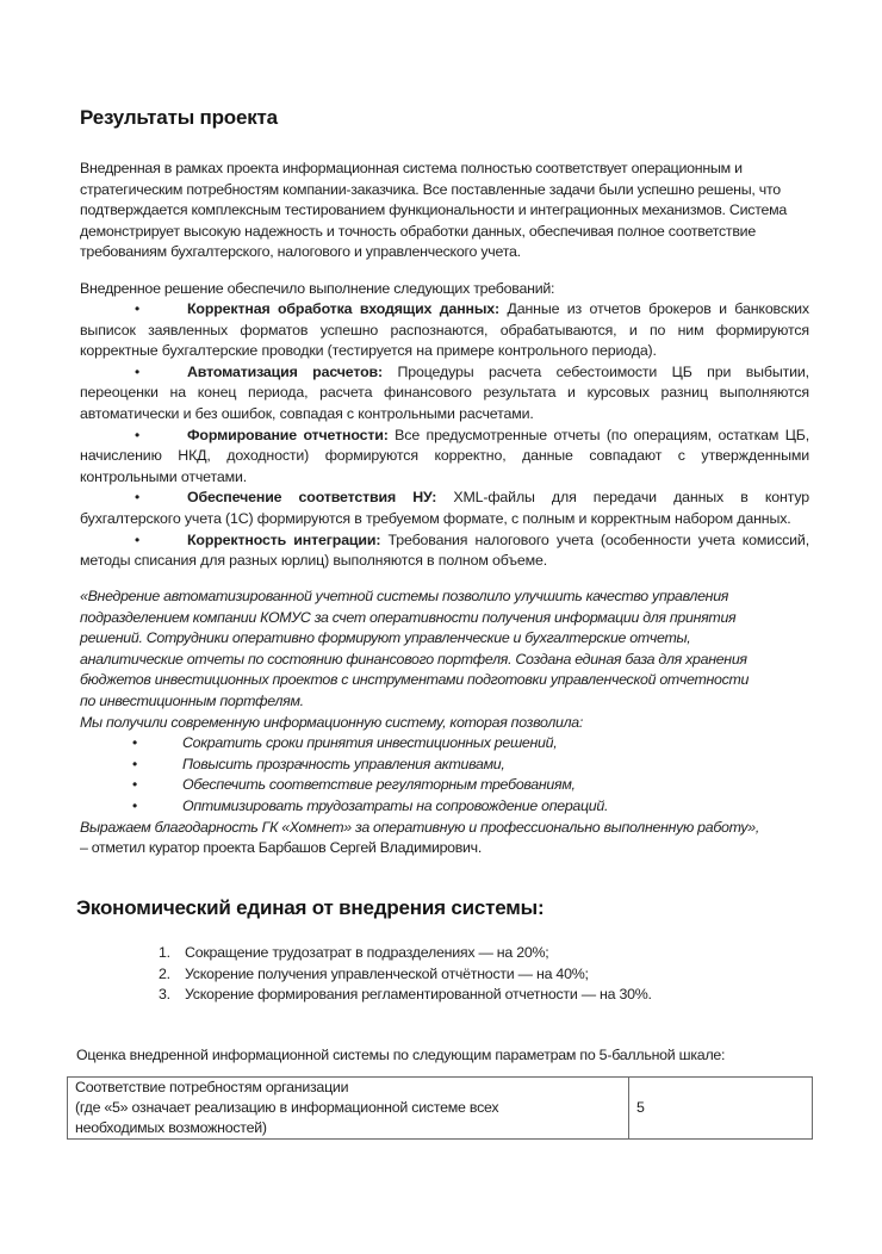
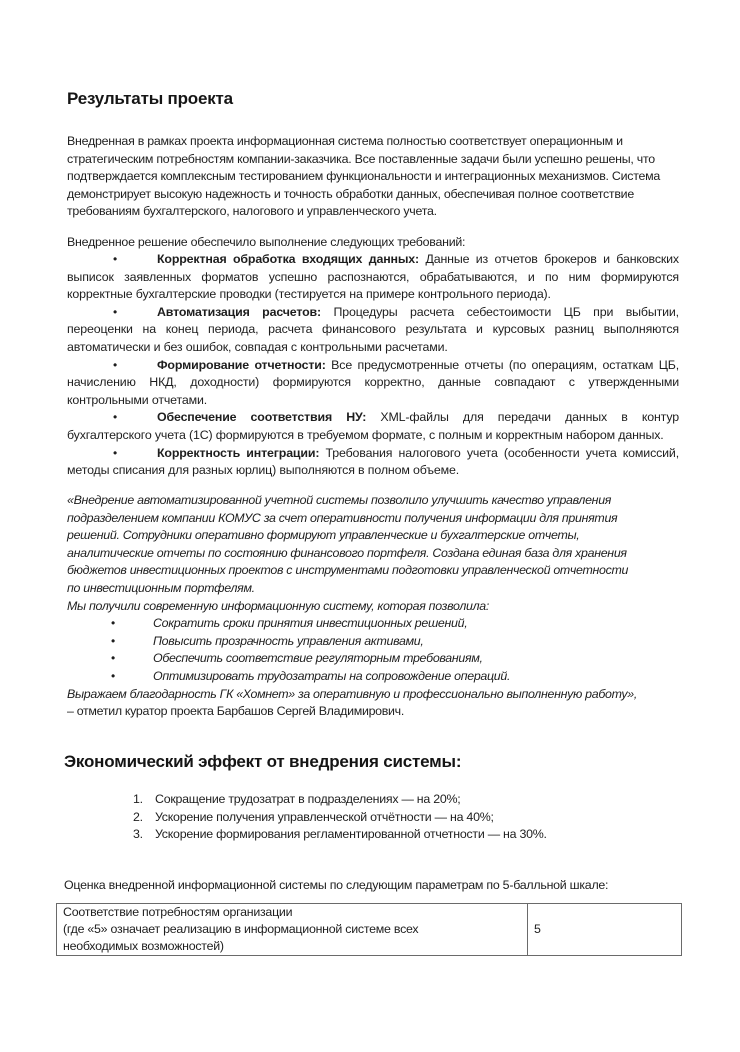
  Результаты проекта
  Внедренная в рамках проекта информационная система полностью соответствует операционным и стратегическим потребностям компании-заказчика. Все поставленные задачи были успешно решены, что подтверждается комплексным тестированием функциональности и интеграционных механизмов. Система демонстрирует высокую надежность и точность обработки данных, обеспечивая полное соответствие требованиям бухгалтерского, налогового и управленческого учета.
  Внедренное решение обеспечило выполнение следующих требований:
  •
  Корректная обработка входящих данных: Данные из отчетов брокеров и банковских выписок заявленных форматов успешно распознаются, обрабатываются, и по ним формируются корректные бухгалтерские проводки (тестируется на примере контрольного периода).
  •
  Автоматизация расчетов: Процедуры расчета себестоимости ЦБ при выбытии, переоценки на конец периода, расчета финансового результата и курсовых разниц выполняются автоматически и без ошибок, совпадая с контрольными расчетами.
  •
  Формирование отчетности: Все предусмотренные отчеты (по операциям, остаткам ЦБ, начислению НКД, доходности) формируются корректно, данные совпадают с утвержденными контрольными отчетами.
  •
  Обеспечение соответствия НУ: XML-файлы для передачи данных в контур бухгалтерского учета (1С) формируются в требуемом формате, с полным и корректным набором данных.
  •
  Корректность интеграции: Требования налогового учета (особенности учета комиссий, методы списания для разных юрлиц) выполняются в полном объеме.
  «Внедрение автоматизированной учетной системы позволило улучшить качество управления
  подразделением компании КОМУС за счет оперативности получения информации для принятия
  решений. Сотрудники оперативно формируют управленческие и бухгалтерские отчеты,
  аналитические отчеты по состоянию финансового портфеля. Создана единая база для хранения
  бюджетов инвестиционных проектов с инструментами подготовки управленческой отчетности
  по инвестиционным портфелям.
  Мы получили современную информационную систему, которая позволила:
  •
  Сократить сроки принятия инвестиционных решений,
  •
  Повысить прозрачность управления активами,
  •
  Обеспечить соответствие регуляторным требованиям,
  •
  Оптимизировать трудозатраты на сопровождение операций.
  Выражаем благодарность ГК «Хомнет» за оперативную и профессионально выполненную работу»,
  – отметил куратор проекта Барбашов Сергей Владимирович.
- Экономический единая от внедрения системы:
+ Экономический эффект от внедрения системы:
  1.
  Сокращение трудозатрат в подразделениях — на 20%;
  2.
  Ускорение получения управленческой отчётности — на 40%;
  3.
  Ускорение формирования регламентированной отчетности — на 30%.
  Оценка внедренной информационной системы по следующим параметрам по 5-балльной шкале:
  Соответствие потребностям организации (где «5» означает реализацию в информационной системе всех необходимых возможностей)	5
